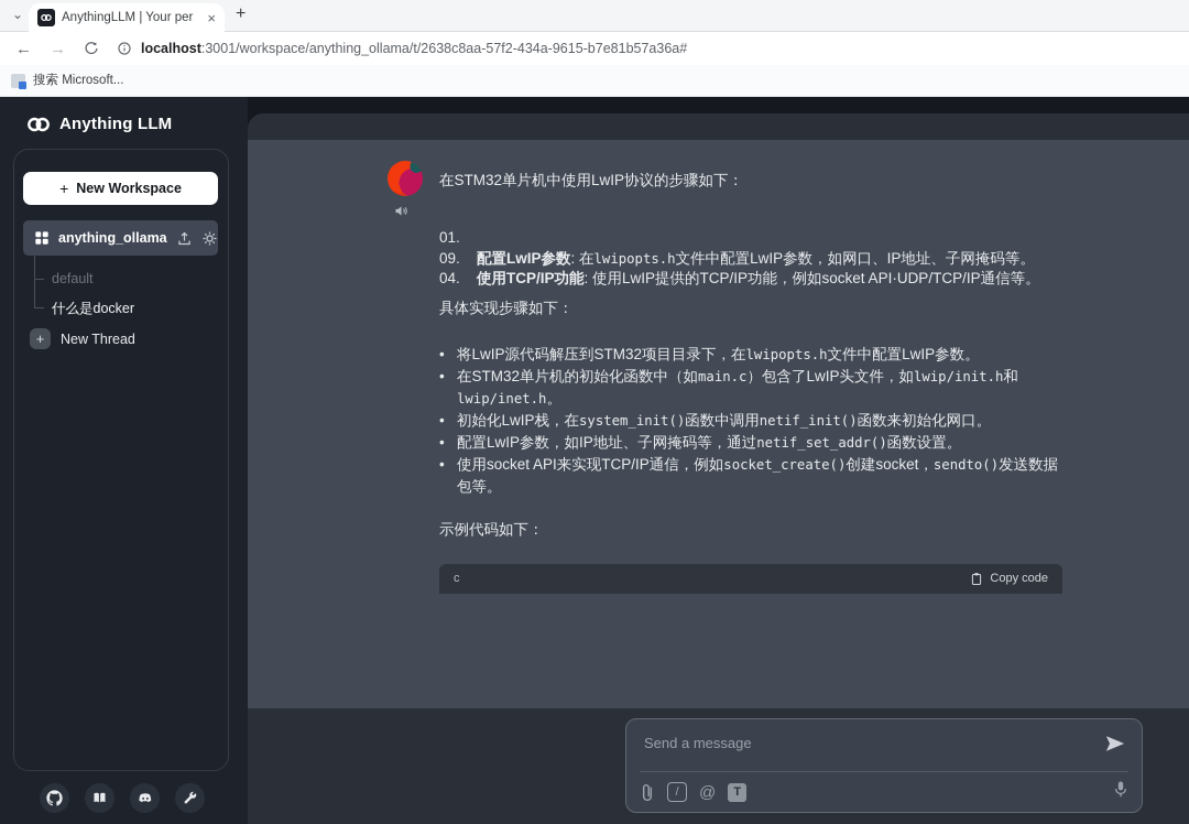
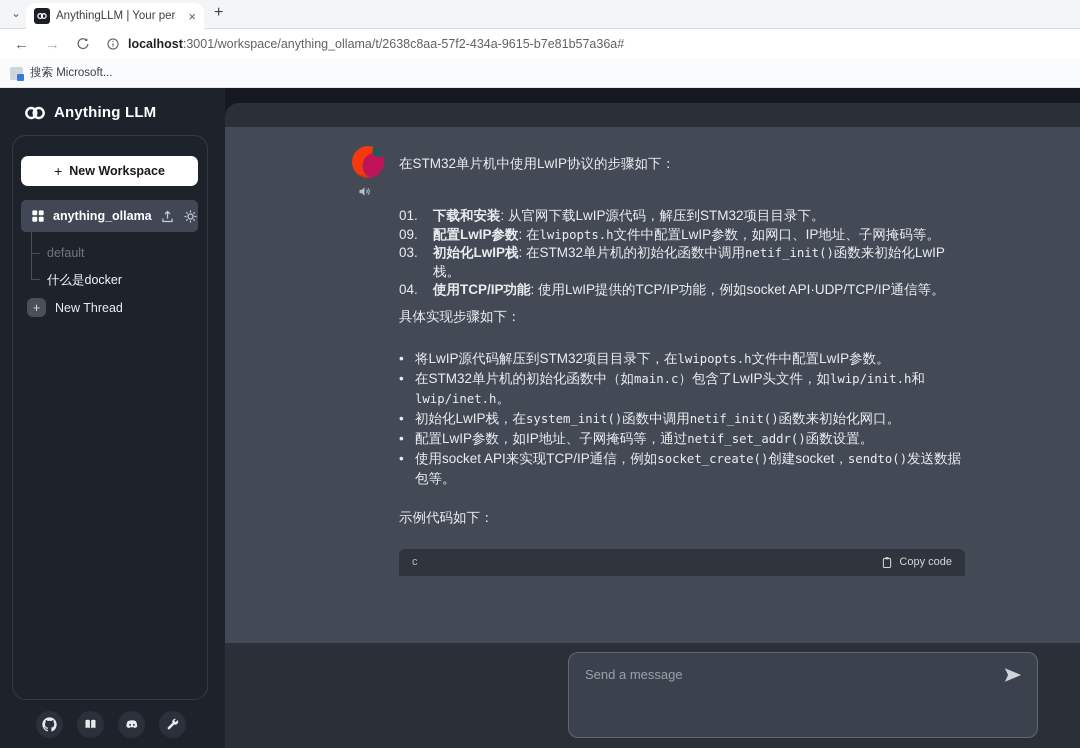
  ⌄
  AnythingLLM | Your per
  ×
  +
  ←
  →
  localhost:3001/workspace/anything_ollama/t/2638c8aa-57f2-434a-9615-b7e81b57a36a#
  搜索 Microsoft...
  Anything LLM
  +
  New Workspace
  anything_ollama
  default
  什么是docker
  +
  New Thread
  在STM32单片机中使用LwIP协议的步骤如下：
  01.
+ 下载和安装: 从官网下载LwIP源代码，解压到STM32项目目录下。
  09.
  配置LwIP参数: 在lwipopts.h文件中配置LwIP参数，如网口、IP地址、子网掩码等。
+ 03.
+ 初始化LwIP栈: 在STM32单片机的初始化函数中调用netif_init()函数来初始化LwIP栈。
  04.
  使用TCP/IP功能: 使用LwIP提供的TCP/IP功能，例如socket API·UDP/TCP/IP通信等。
  具体实现步骤如下：
  •
  将LwIP源代码解压到STM32项目目录下，在lwipopts.h文件中配置LwIP参数。
  •
  在STM32单片机的初始化函数中（如main.c）包含了LwIP头文件，如lwip/init.h和lwip/inet.h。
  •
  初始化LwIP栈，在system_init()函数中调用netif_init()函数来初始化网口。
  •
  配置LwIP参数，如IP地址、子网掩码等，通过netif_set_addr()函数设置。
  •
  使用socket API来实现TCP/IP通信，例如socket_create()创建socket，sendto()发送数据包等。
  示例代码如下：
  c
  Copy code
  Send a message
- /
- @
- T
